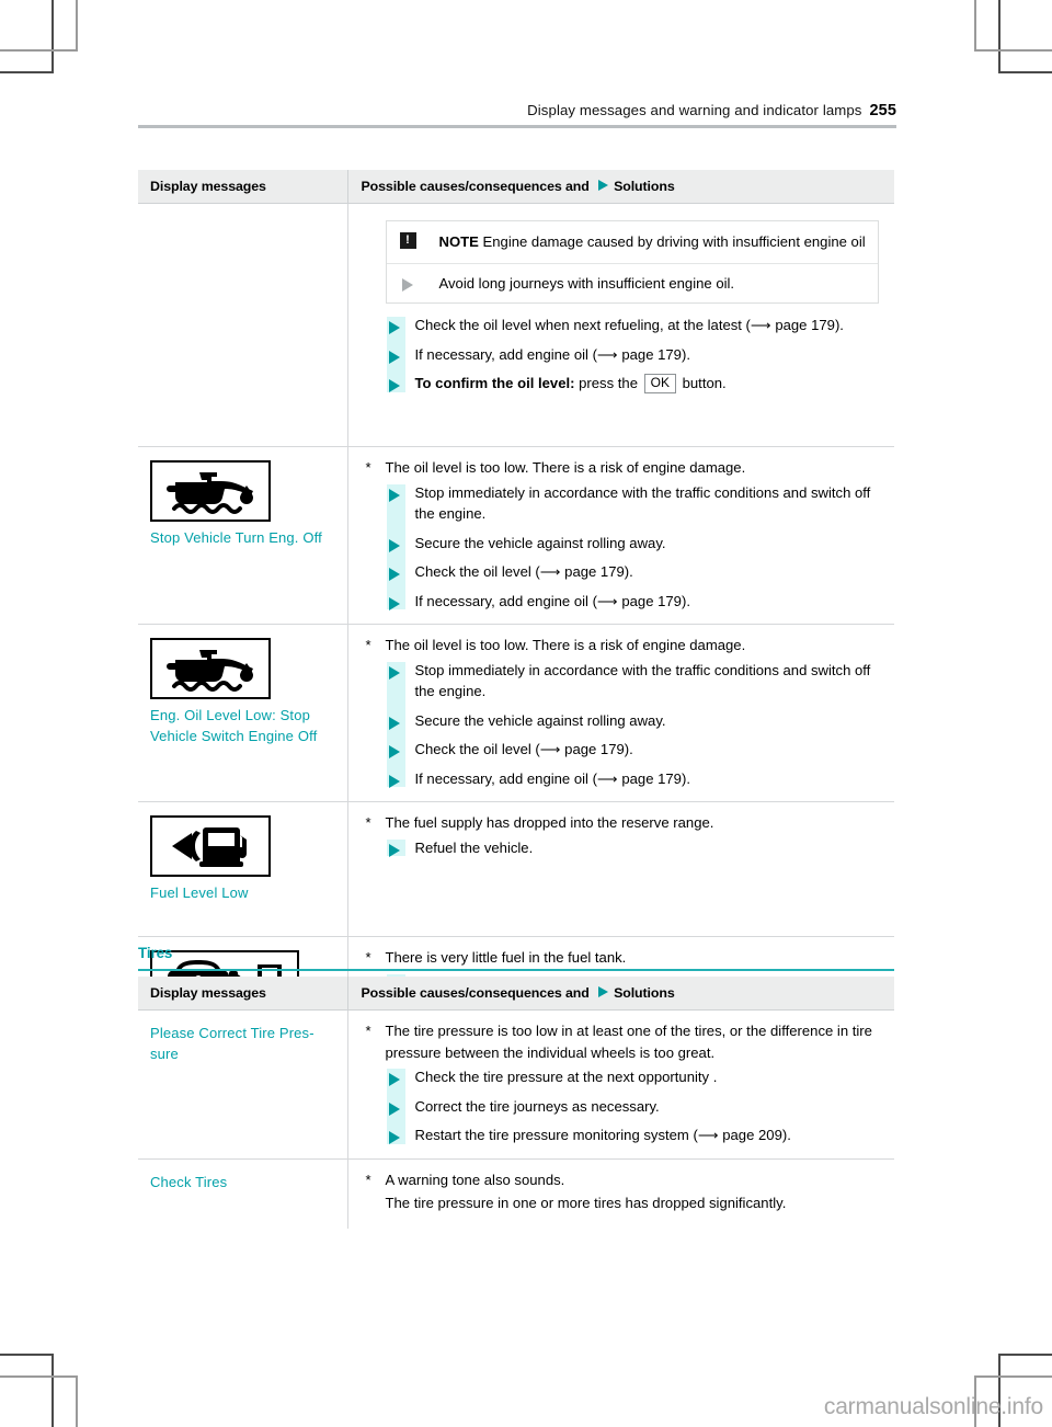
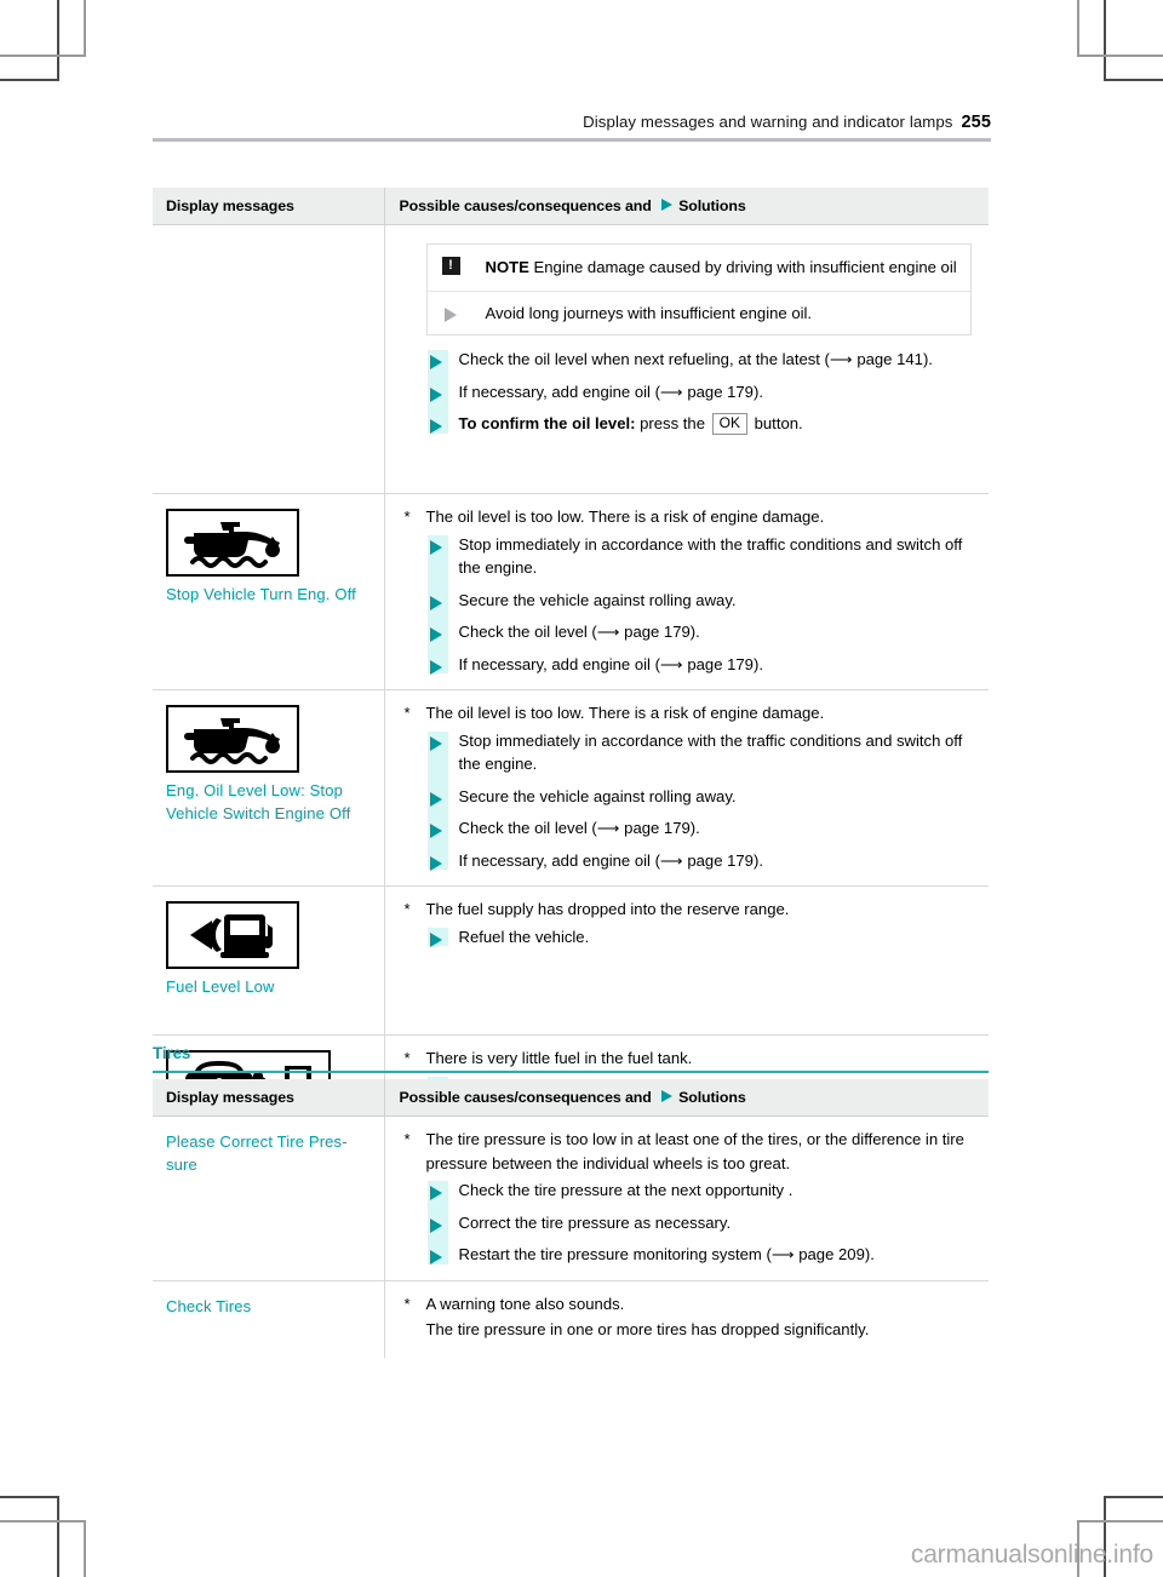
  Display messages and warning and indicator lamps 255
  Display messages	Possible causes/consequences and Solutions
- 	! NOTE Engine damage caused by driving with insufficient engine oil Avoid long journeys with insufficient engine oil. Check the oil level when next refueling, at the latest (⟶ page 179). If necessary, add engine oil (⟶ page 179). To confirm the oil level: press the OK button.
+ 	! NOTE Engine damage caused by driving with insufficient engine oil Avoid long journeys with insufficient engine oil. Check the oil level when next refueling, at the latest (⟶ page 141). If necessary, add engine oil (⟶ page 179). To confirm the oil level: press the OK button.
  Stop Vehicle Turn Eng. Off	* The oil level is too low. There is a risk of engine damage. Stop immediately in accordance with the traffic conditions and switch off the engine. Secure the vehicle against rolling away. Check the oil level (⟶ page 179). If necessary, add engine oil (⟶ page 179).
  Eng. Oil Level Low: Stop Vehicle Switch Engine Off	* The oil level is too low. There is a risk of engine damage. Stop immediately in accordance with the traffic conditions and switch off the engine. Secure the vehicle against rolling away. Check the oil level (⟶ page 179). If necessary, add engine oil (⟶ page 179).
  Fuel Level Low	* The fuel supply has dropped into the reserve range. Refuel the vehicle.
  Tires
  Display messages	Possible causes/consequences and Solutions
- Please Correct Tire Pres‐ sure	* The tire pressure is too low in at least one of the tires, or the difference in tire pressure between the individual wheels is too great. Check the tire pressure at the next opportunity . Correct the tire journeys as necessary. Restart the tire pressure monitoring system (⟶ page 209).
+ Please Correct Tire Pres‐ sure	* The tire pressure is too low in at least one of the tires, or the difference in tire pressure between the individual wheels is too great. Check the tire pressure at the next opportunity . Correct the tire pressure as necessary. Restart the tire pressure monitoring system (⟶ page 209).
  Check Tires	* A warning tone also sounds. The tire pressure in one or more tires has dropped significantly.
  carmanualsonline.info
